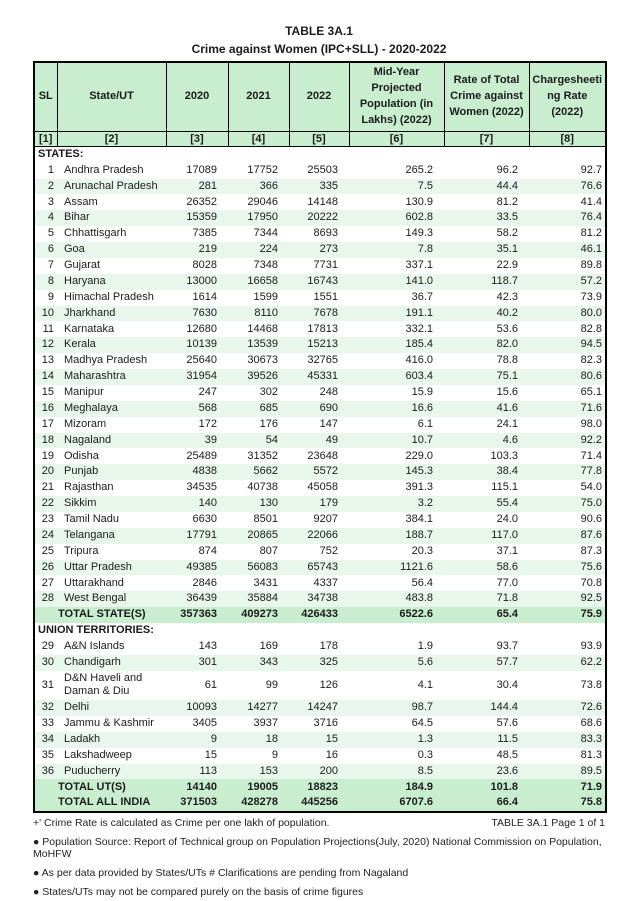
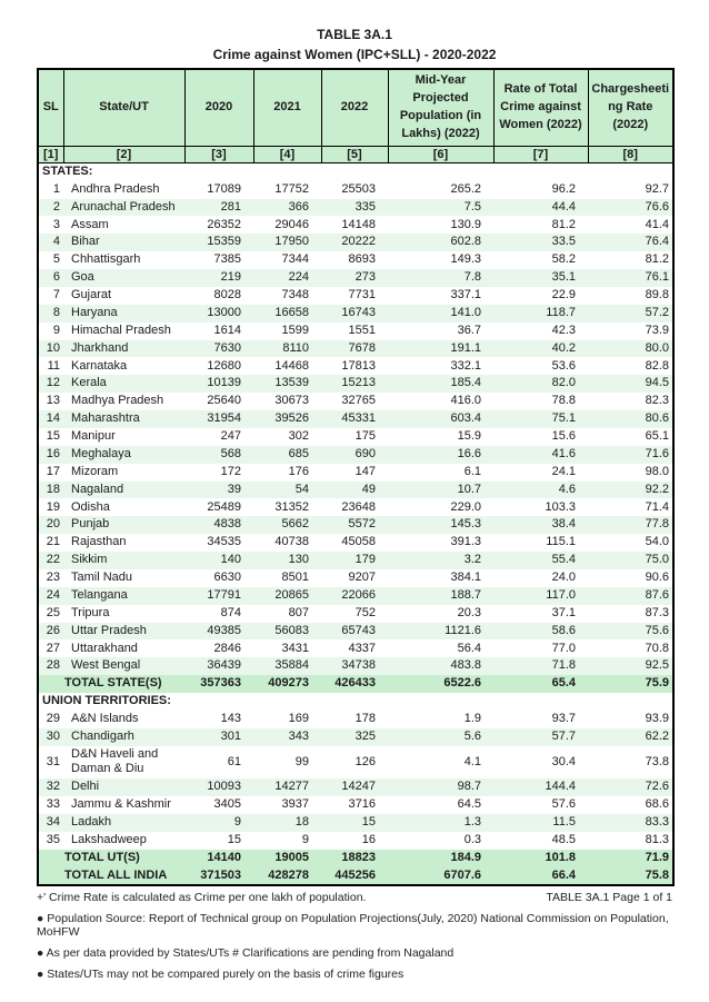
  TABLE 3A.1
  Crime against Women (IPC+SLL) - 2020-2022
  SL	State/UT	2020	2021	2022	Mid-Year Projected Population (in Lakhs) (2022)	Rate of Total Crime against Women (2022)	Chargesheeti ng Rate (2022)
  [1]	[2]	[3]	[4]	[5]	[6]	[7]	[8]
  STATES:
  1	Andhra Pradesh	17089	17752	25503	265.2	96.2	92.7
  2	Arunachal Pradesh	281	366	335	7.5	44.4	76.6
  3	Assam	26352	29046	14148	130.9	81.2	41.4
  4	Bihar	15359	17950	20222	602.8	33.5	76.4
  5	Chhattisgarh	7385	7344	8693	149.3	58.2	81.2
- 6	Goa	219	224	273	7.8	35.1	46.1
+ 6	Goa	219	224	273	7.8	35.1	76.1
  7	Gujarat	8028	7348	7731	337.1	22.9	89.8
  8	Haryana	13000	16658	16743	141.0	118.7	57.2
  9	Himachal Pradesh	1614	1599	1551	36.7	42.3	73.9
  10	Jharkhand	7630	8110	7678	191.1	40.2	80.0
  11	Karnataka	12680	14468	17813	332.1	53.6	82.8
  12	Kerala	10139	13539	15213	185.4	82.0	94.5
  13	Madhya Pradesh	25640	30673	32765	416.0	78.8	82.3
  14	Maharashtra	31954	39526	45331	603.4	75.1	80.6
- 15	Manipur	247	302	248	15.9	15.6	65.1
+ 15	Manipur	247	302	175	15.9	15.6	65.1
  16	Meghalaya	568	685	690	16.6	41.6	71.6
  17	Mizoram	172	176	147	6.1	24.1	98.0
  18	Nagaland	39	54	49	10.7	4.6	92.2
  19	Odisha	25489	31352	23648	229.0	103.3	71.4
  20	Punjab	4838	5662	5572	145.3	38.4	77.8
  21	Rajasthan	34535	40738	45058	391.3	115.1	54.0
  22	Sikkim	140	130	179	3.2	55.4	75.0
  23	Tamil Nadu	6630	8501	9207	384.1	24.0	90.6
  24	Telangana	17791	20865	22066	188.7	117.0	87.6
  25	Tripura	874	807	752	20.3	37.1	87.3
  26	Uttar Pradesh	49385	56083	65743	1121.6	58.6	75.6
  27	Uttarakhand	2846	3431	4337	56.4	77.0	70.8
  28	West Bengal	36439	35884	34738	483.8	71.8	92.5
  TOTAL STATE(S)	357363	409273	426433	6522.6	65.4	75.9
  UNION TERRITORIES:
  29	A&N Islands	143	169	178	1.9	93.7	93.9
  30	Chandigarh	301	343	325	5.6	57.7	62.2
  31	D&N Haveli and Daman & Diu	61	99	126	4.1	30.4	73.8
  32	Delhi	10093	14277	14247	98.7	144.4	72.6
  33	Jammu & Kashmir	3405	3937	3716	64.5	57.6	68.6
  34	Ladakh	9	18	15	1.3	11.5	83.3
  35	Lakshadweep	15	9	16	0.3	48.5	81.3
- 36	Puducherry	113	153	200	8.5	23.6	89.5
  TOTAL UT(S)	14140	19005	18823	184.9	101.8	71.9
  TOTAL ALL INDIA	371503	428278	445256	6707.6	66.4	75.8
  +' Crime Rate is calculated as Crime per one lakh of population.
  TABLE 3A.1 Page 1 of 1
  ● Population Source: Report of Technical group on Population Projections(July, 2020) National Commission on Population, MoHFW
  ● As per data provided by States/UTs # Clarifications are pending from Nagaland
  ● States/UTs may not be compared purely on the basis of crime figures
